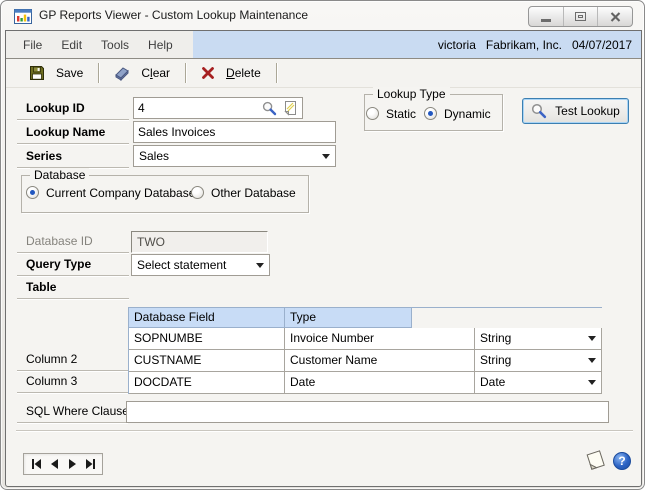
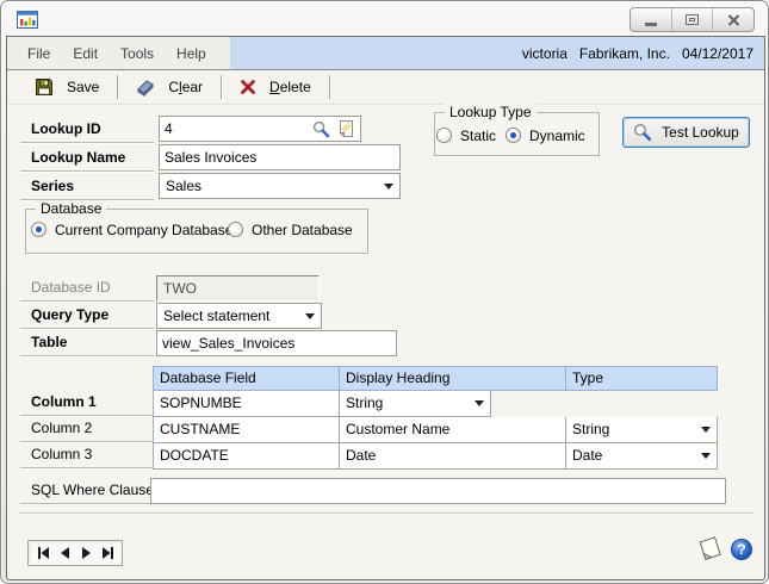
- GP Reports Viewer - Custom Lookup Maintenance
  File
  Edit
  Tools
  Help
  victoria
  Fabrikam, Inc.
- 04/07/2017
+ 04/12/2017
  Save
  Clear
  Delete
  Lookup ID
  4
  Lookup Name
  Sales Invoices
  Series
  Sales
  Lookup Type
  Static
  Dynamic
  Test Lookup
  Database
  Current Company Databas
  Other Database
  Database ID
  TWO
  Query Type
  Select statement
  Table
+ view_Sales_Invoices
+ Column 1
  Column 2
  Column 3
  Database Field
+ Display Heading
  Type
  SOPNUMBE
- Invoice Number
  String
  CUSTNAME
  Customer Name
  String
  DOCDATE
  Date
  Date
  SQL Where Claus
